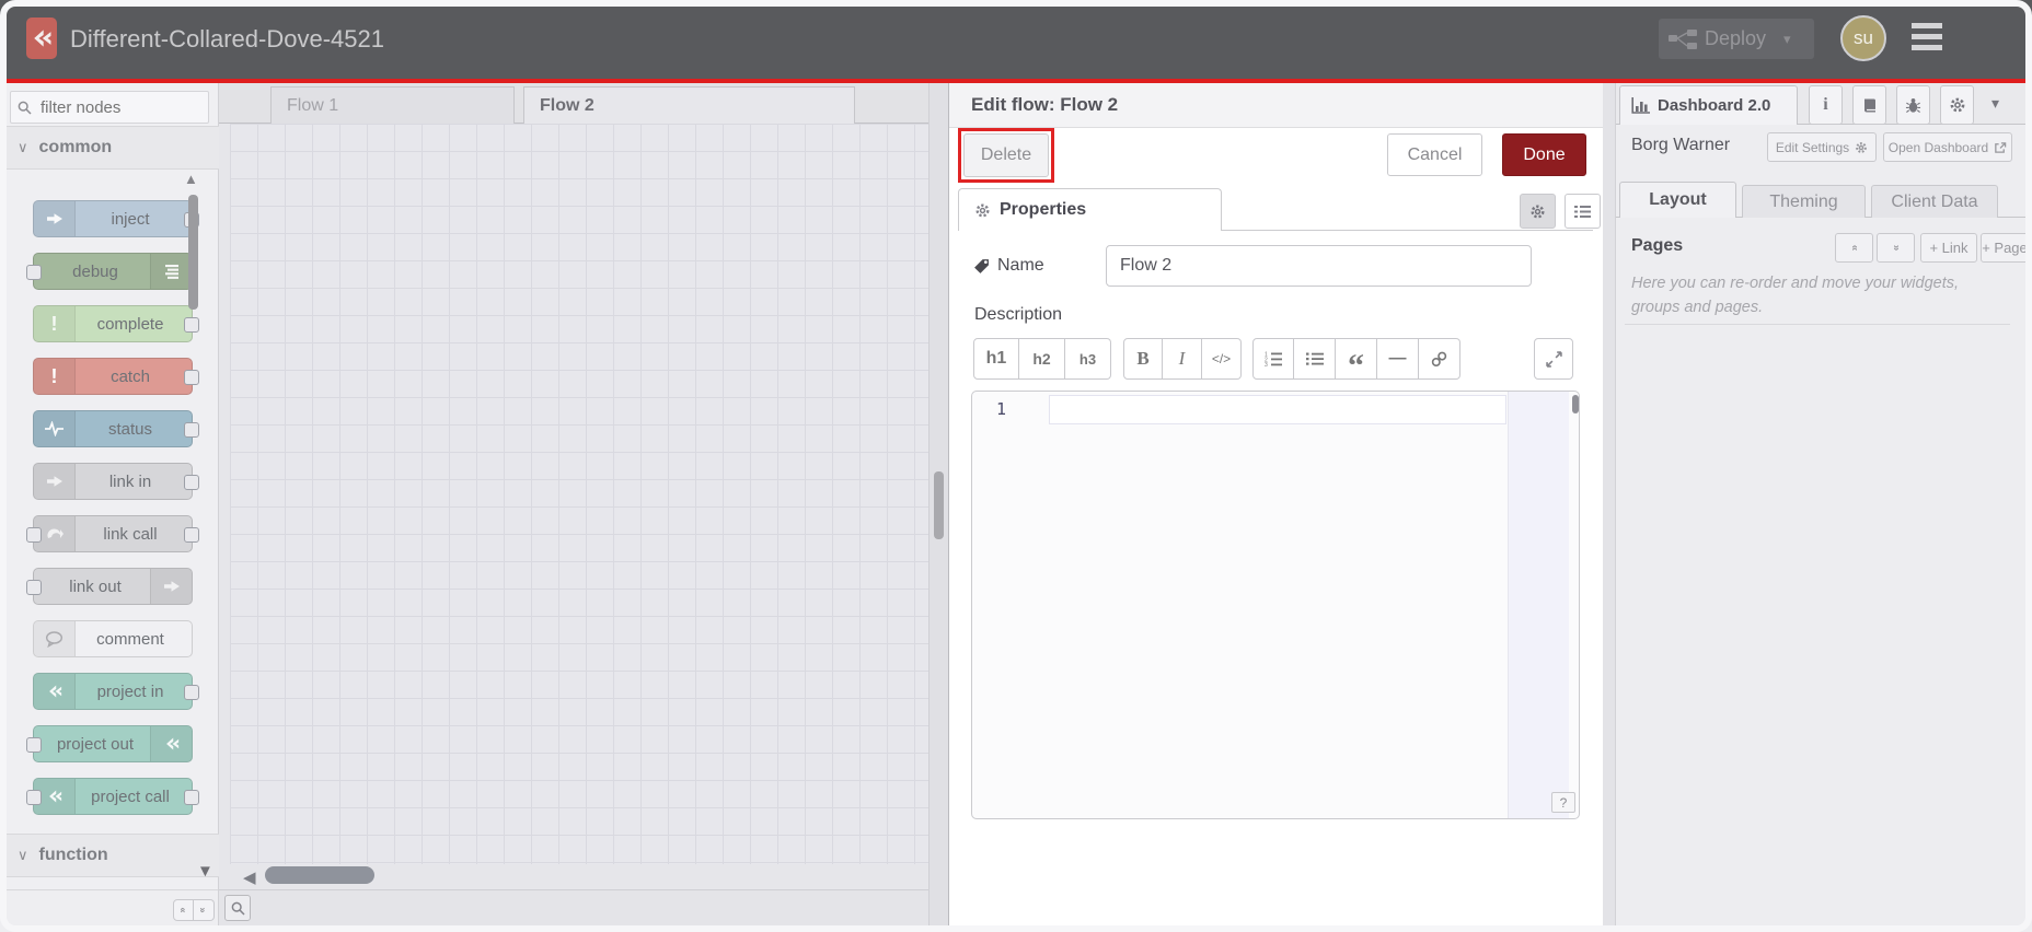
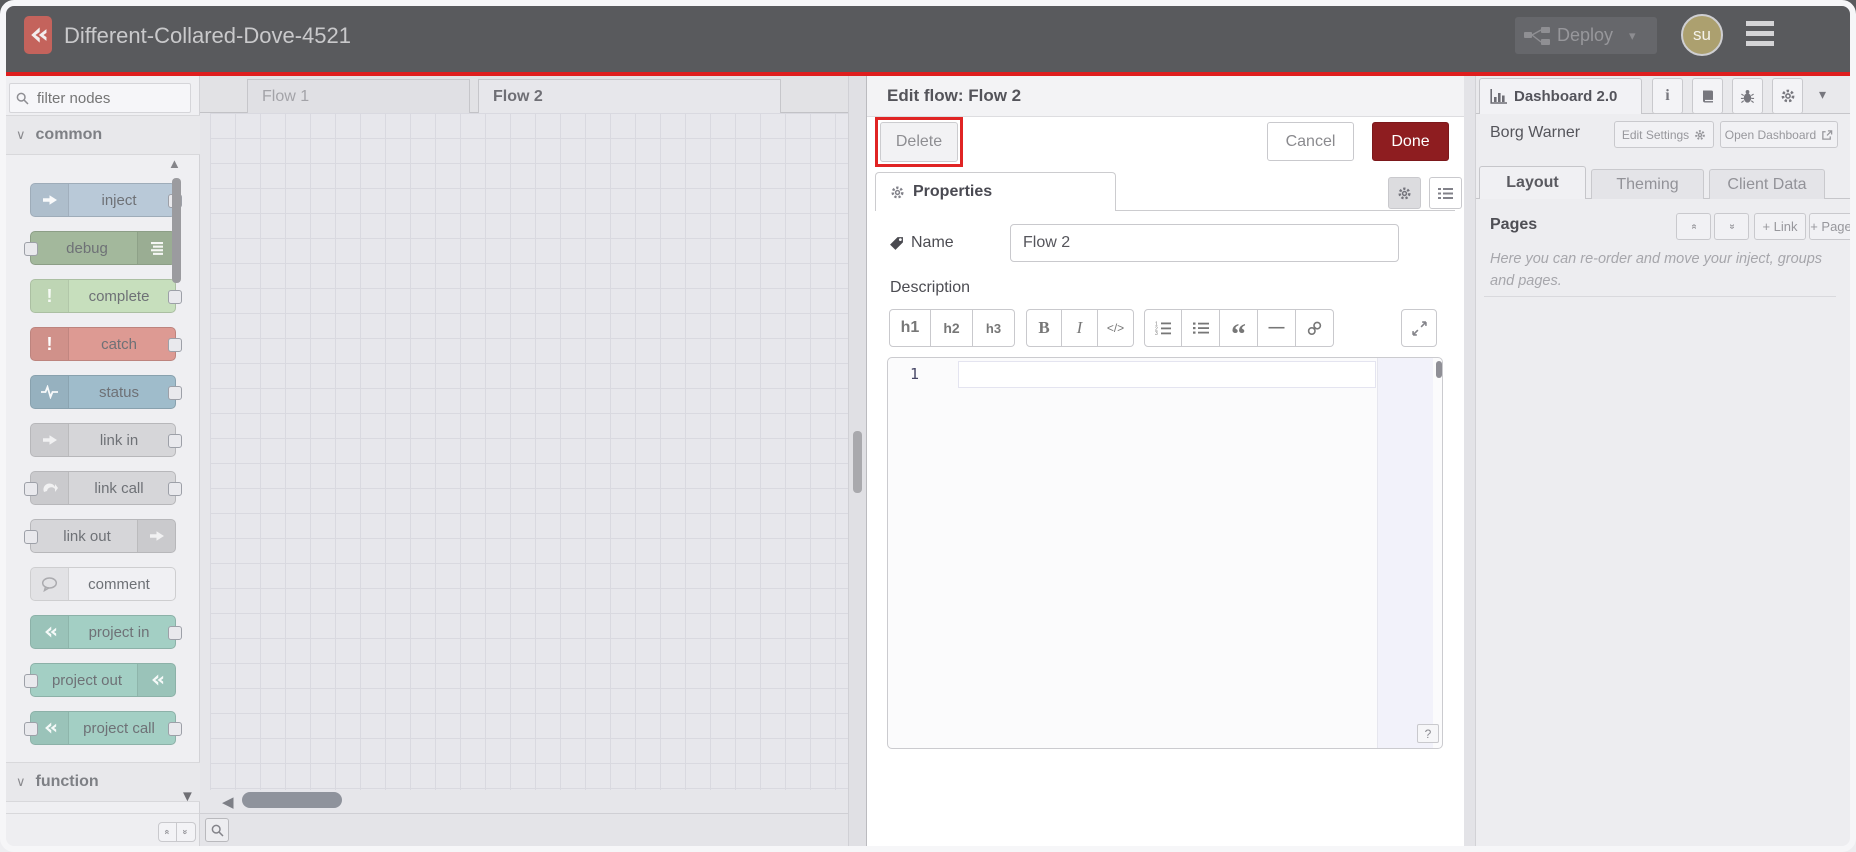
  Different-Collared-Dove-4521
  Deploy
  ▾
  su
  filter nodes
  ∨
  common
  inject
  debug
  !
  complete
  !
  catch
  status
  link in
  link call
  link out
  comment
  project in
  project out
  project call
  ∨
  function
  ▲
  ▼
  Flow 1
  Flow 2
  ◀
  Edit flow: Flow 2
  Delete
  Cancel
  Done
  Properties
  Name
  Flow 2
  Description
  h1
  h2
  h3
  B
  I
  </>
  “
  —
  1
  ?
  Dashboard 2.0
  i
  ▾
  Borg Warner
  Edit Settings
  Open Dashboard
  Layout
  Theming
  Client Data
  Pages
  + Link
  + Page
- Here you can re-order and move your widgets, groups and pages.
+ Here you can re-order and move your inject, groups and pages.
